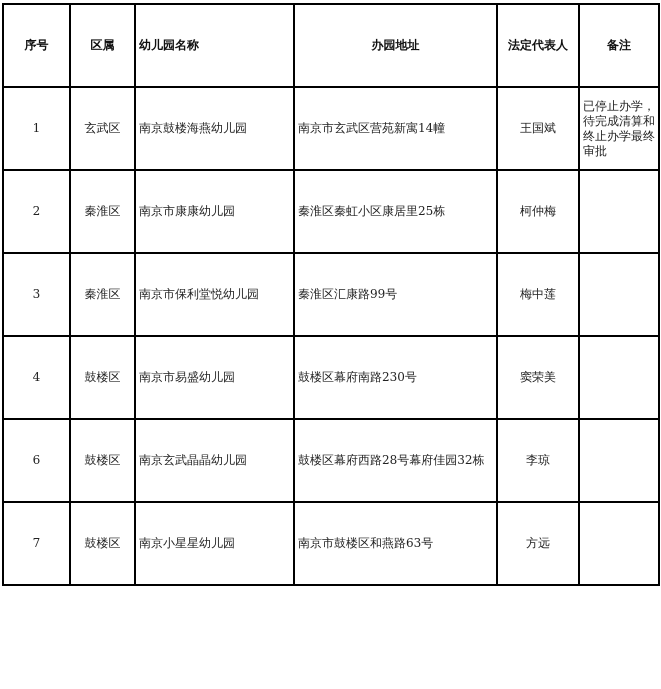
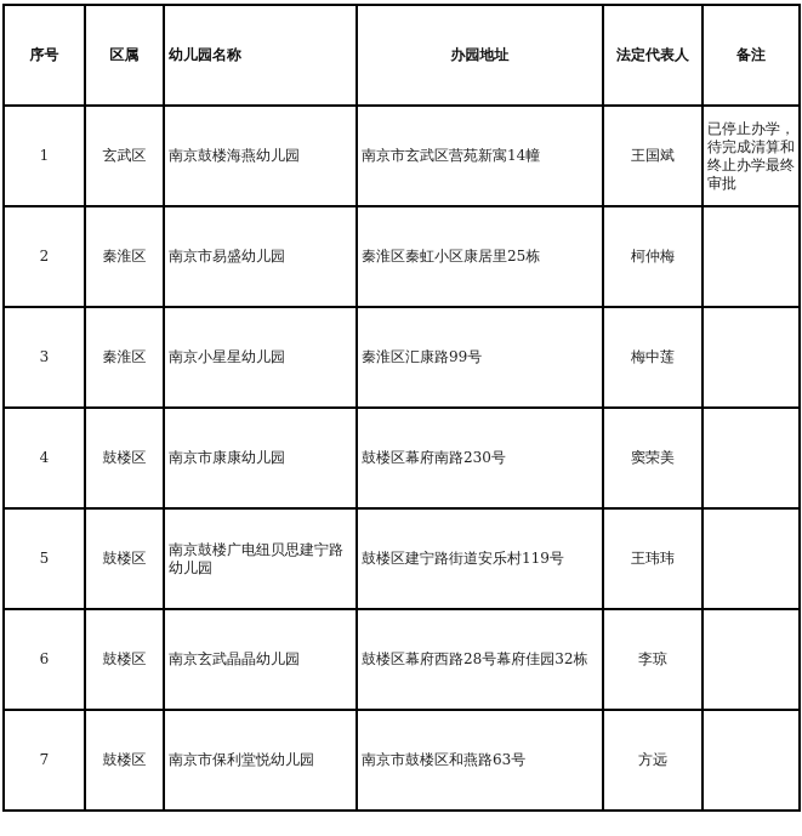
  序号	区属	幼儿园名称	办园地址	法定代表人	备注
  1	玄武区	南京鼓楼海燕幼儿园	南京市玄武区营苑新寓14幢	王国斌	已停止办学，待完成清算和终止办学最终审批
- 2	秦淮区	南京市康康幼儿园	秦淮区秦虹小区康居里25栋	柯仲梅
+ 2	秦淮区	南京市易盛幼儿园	秦淮区秦虹小区康居里25栋	柯仲梅
- 3	秦淮区	南京市保利堂悦幼儿园	秦淮区汇康路99号	梅中莲
+ 3	秦淮区	南京小星星幼儿园	秦淮区汇康路99号	梅中莲
- 4	鼓楼区	南京市易盛幼儿园	鼓楼区幕府南路230号	窦荣美
+ 4	鼓楼区	南京市康康幼儿园	鼓楼区幕府南路230号	窦荣美
+ 5	鼓楼区	南京鼓楼广电纽贝思建宁路幼儿园	鼓楼区建宁路街道安乐村119号	王玮玮
  6	鼓楼区	南京玄武晶晶幼儿园	鼓楼区幕府西路28号幕府佳园32栋	李琼
- 7	鼓楼区	南京小星星幼儿园	南京市鼓楼区和燕路63号	方远
+ 7	鼓楼区	南京市保利堂悦幼儿园	南京市鼓楼区和燕路63号	方远
